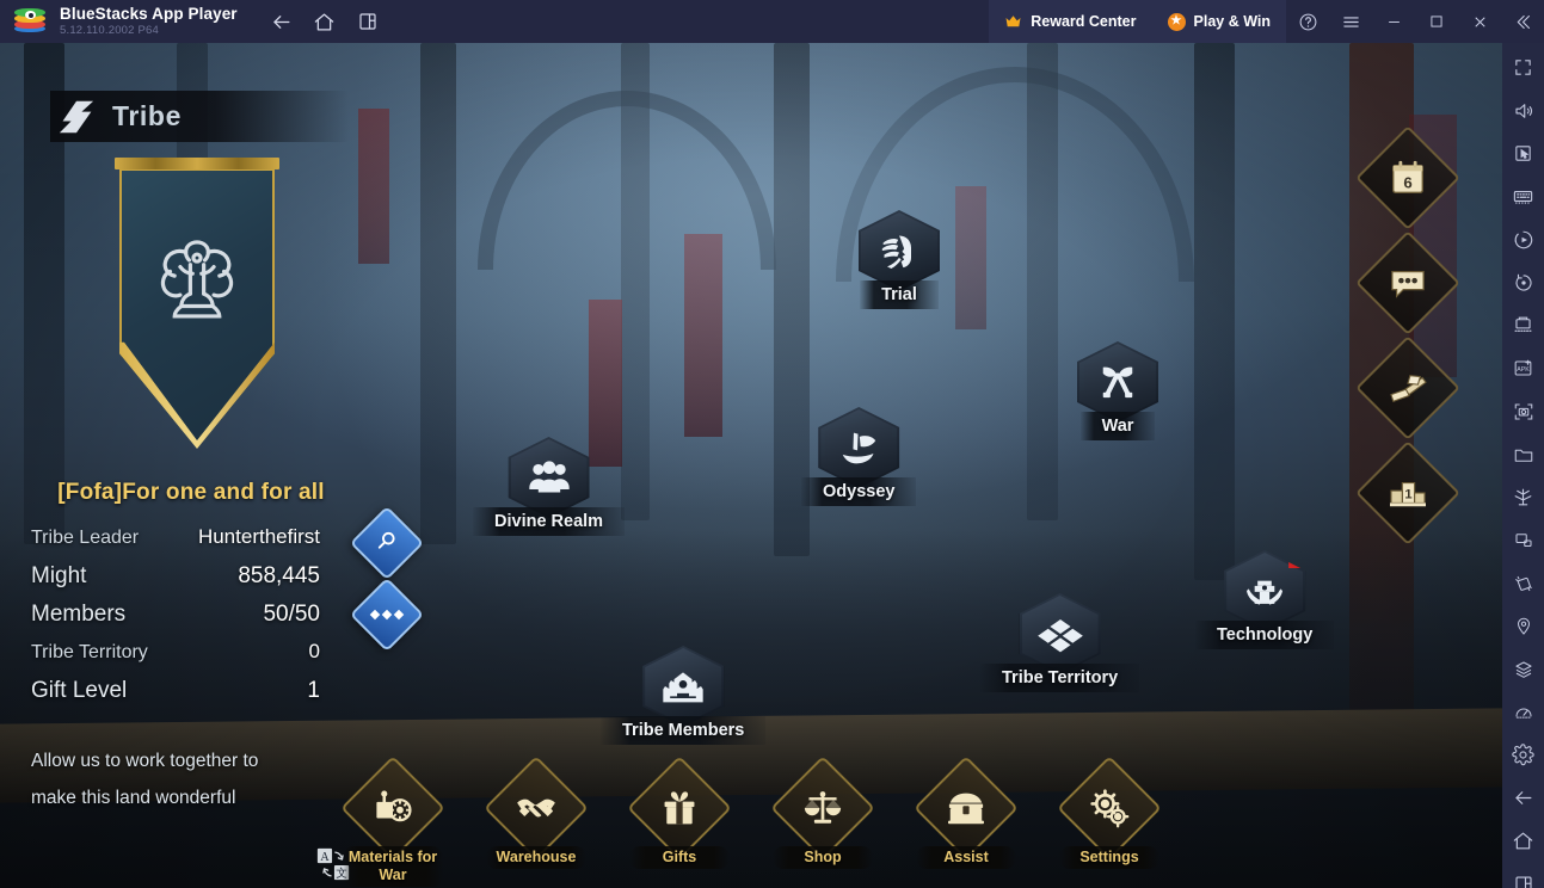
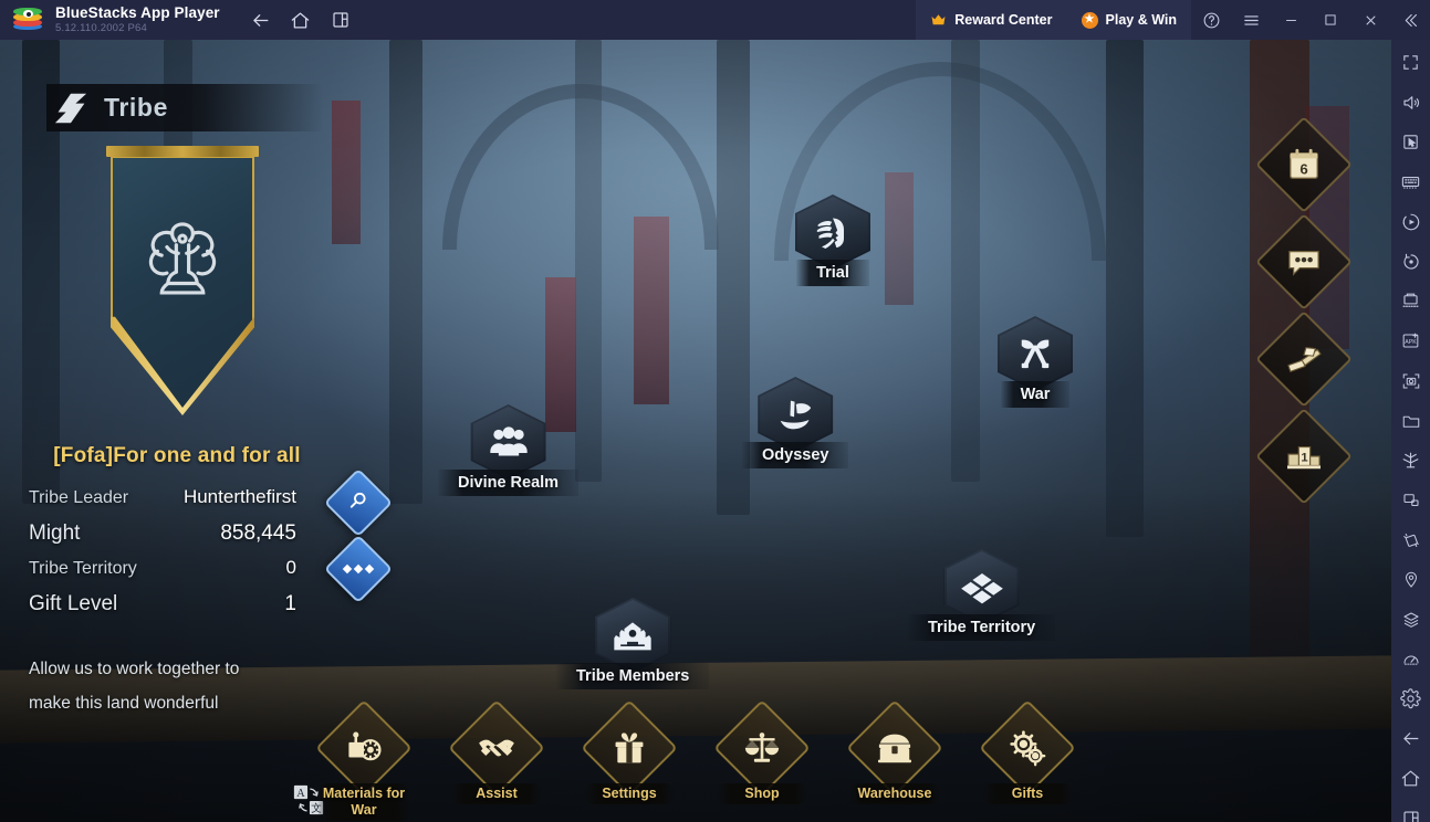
  BlueStacks App Player
  5.12.110.2002 P64
  Reward Center
  ★
  Play & Win
  Tribe
  [Fofa]For one and for all
  Tribe Leader
  Hunterthefirst
  Might
  858,445
- Members
- 50/50
  Tribe Territory
  0
  Gift Level
  1
  Allow us to work together to
  make this land wonderful
  A
  Trial
  War
  Odyssey
  Divine Realm
- Technology
  Tribe Territory
  Tribe Members
  6
  1
  Materials for War
- Warehouse
+ Assist
- Gifts
+ Settings
  Shop
- Assist
+ Warehouse
- Settings
+ Gifts
